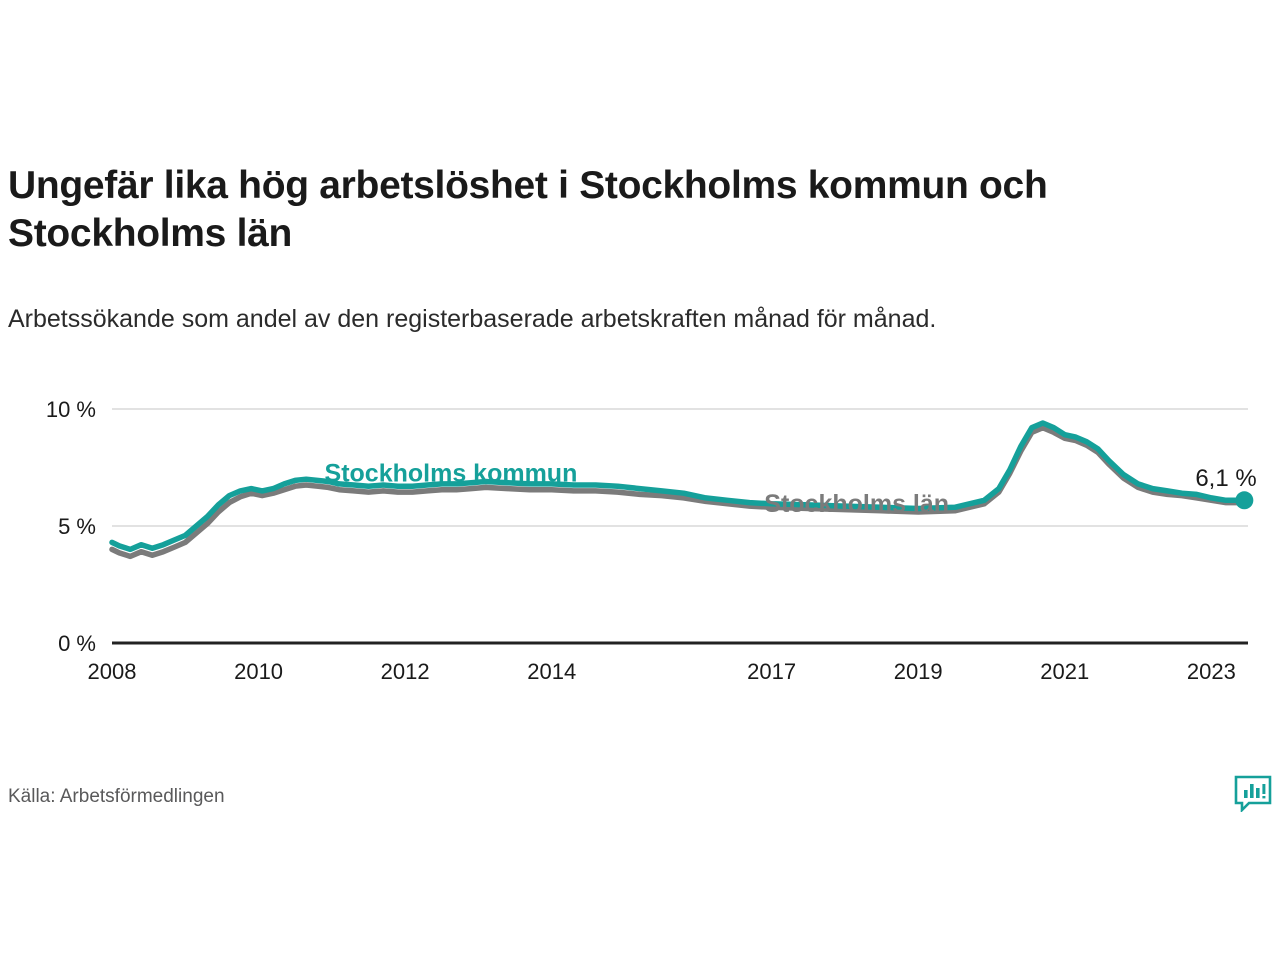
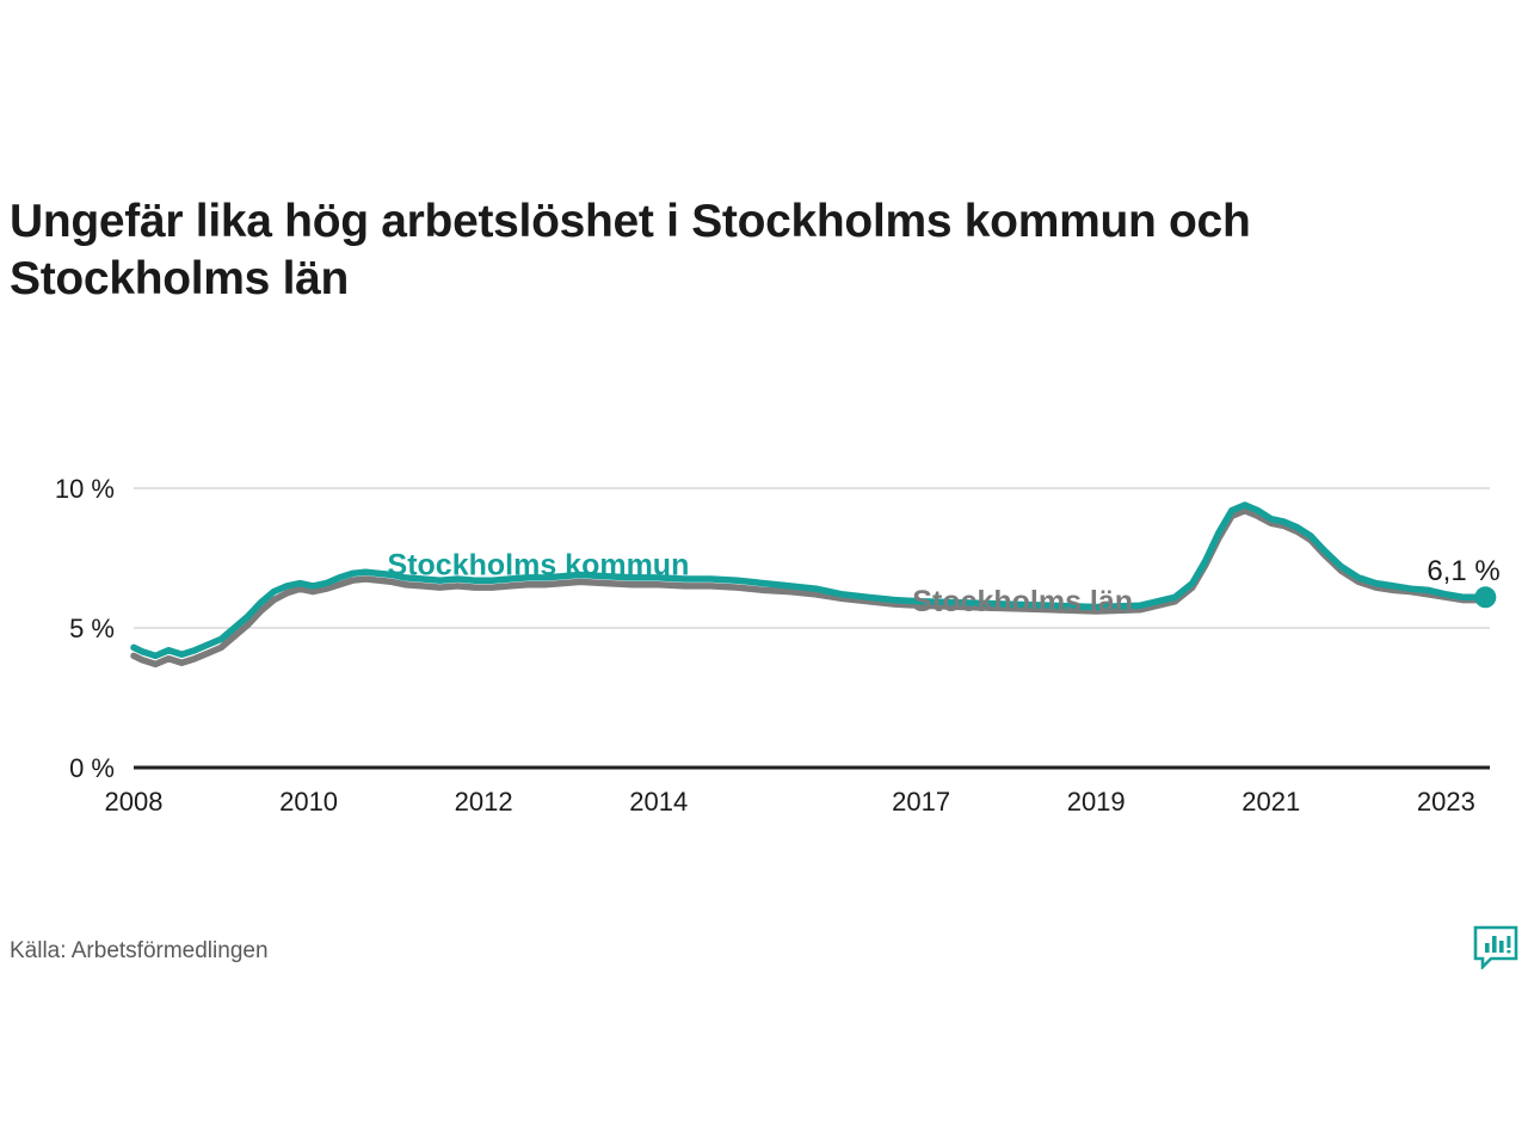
  Ungefär lika hög arbetslöshet i Stockholms kommun och Stockholms län
- Arbetssökande som andel av den registerbaserade arbetskraften månad för månad.
  0 %
  5 %
  10 %
  2008
  2010
  2012
  2014
  2017
  2019
  2021
  2023
  Stockholms kommun
  Stockholms län
  6,1 %
  Källa: Arbetsförmedlingen
